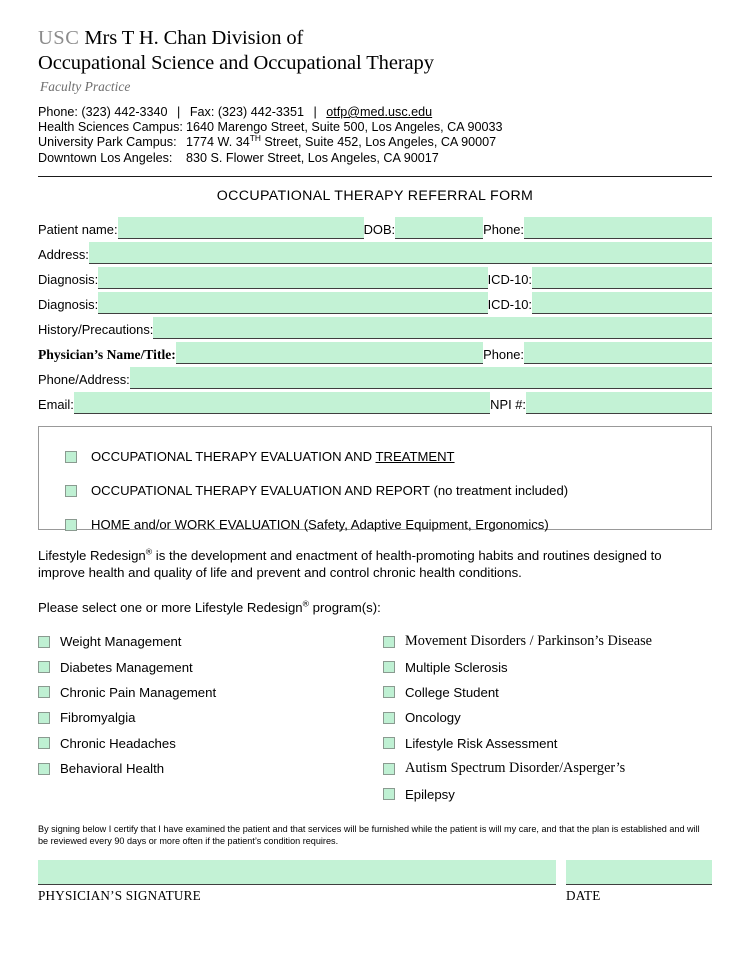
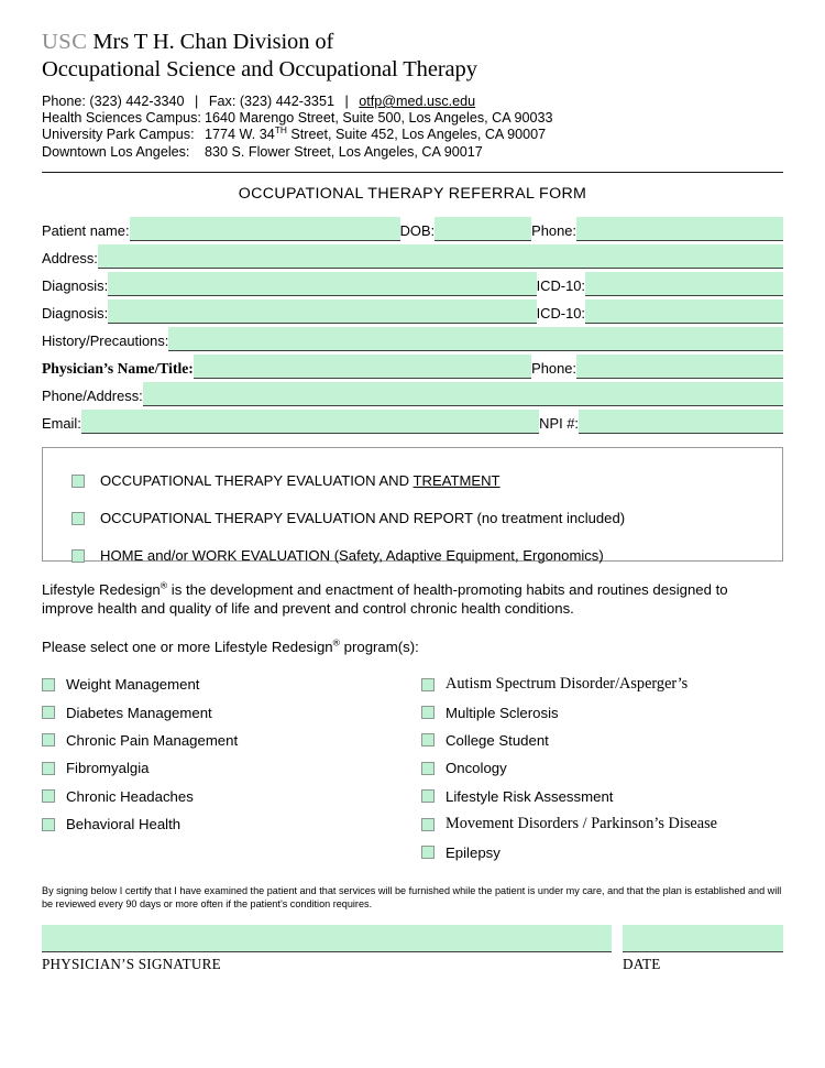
  USC Mrs T H. Chan Division of
  Occupational Science and Occupational Therapy
- Faculty Practice
  Phone: (323) 442-3340 | Fax: (323) 442-3351 | otfp@med.usc.edu
  Health Sciences Campus: 1640 Marengo Street, Suite 500, Los Angeles, CA 90033
  University Park Campus: 1774 W. 34TH Street, Suite 452, Los Angeles, CA 90007
  Downtown Los Angeles: 830 S. Flower Street, Los Angeles, CA 90017
  OCCUPATIONAL THERAPY REFERRAL FORM
  Patient name:
  DOB:
  Phone:
  Address:
  Diagnosis:
  ICD-10:
  Diagnosis:
  ICD-10:
  History/Precautions:
  Physician’s Name/Title:
  Phone:
  Phone/Address:
  Email:
  NPI #:
  OCCUPATIONAL THERAPY EVALUATION AND TREATMENT
  OCCUPATIONAL THERAPY EVALUATION AND REPORT (no treatment included)
  HOME and/or WORK EVALUATION (Safety, Adaptive Equipment, Ergonomics)
  Lifestyle Redesign® is the development and enactment of health-promoting habits and routines designed to improve health and quality of life and prevent and control chronic health conditions.
  Please select one or more Lifestyle Redesign® program(s):
  Weight Management
  Diabetes Management
  Chronic Pain Management
  Fibromyalgia
  Chronic Headaches
  Behavioral Health
- Movement Disorders / Parkinson’s Disease
+ Autism Spectrum Disorder/Asperger’s
  Multiple Sclerosis
  College Student
  Oncology
  Lifestyle Risk Assessment
- Autism Spectrum Disorder/Asperger’s
+ Movement Disorders / Parkinson’s Disease
  Epilepsy
- By signing below I certify that I have examined the patient and that services will be furnished while the patient is will my care, and that the plan is established and will be reviewed every 90 days or more often if the patient’s condition requires.
+ By signing below I certify that I have examined the patient and that services will be furnished while the patient is under my care, and that the plan is established and will be reviewed every 90 days or more often if the patient’s condition requires.
  PHYSICIAN’S SIGNATURE
  DATE
